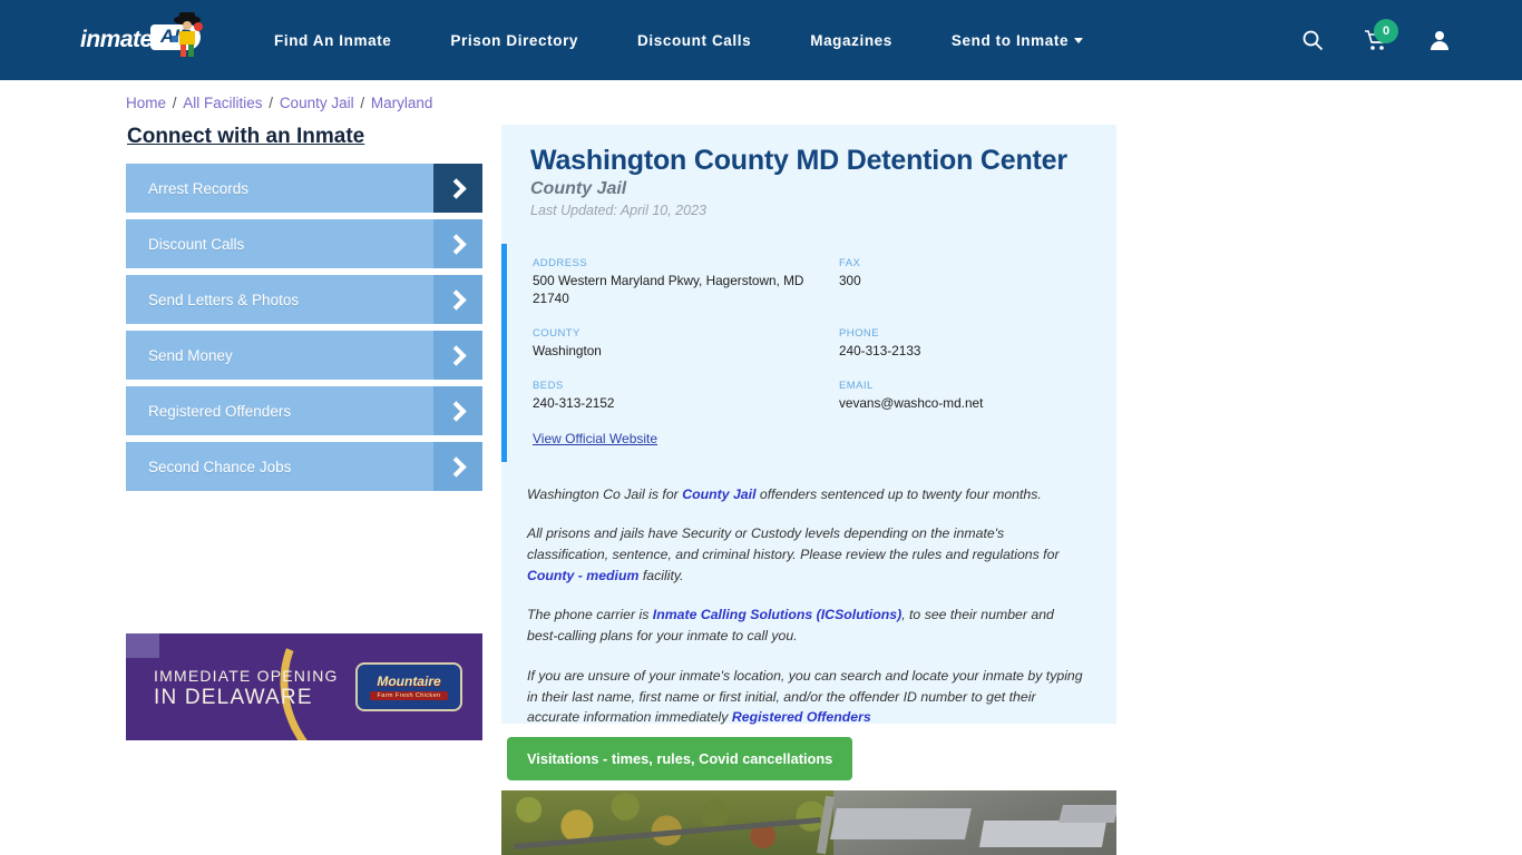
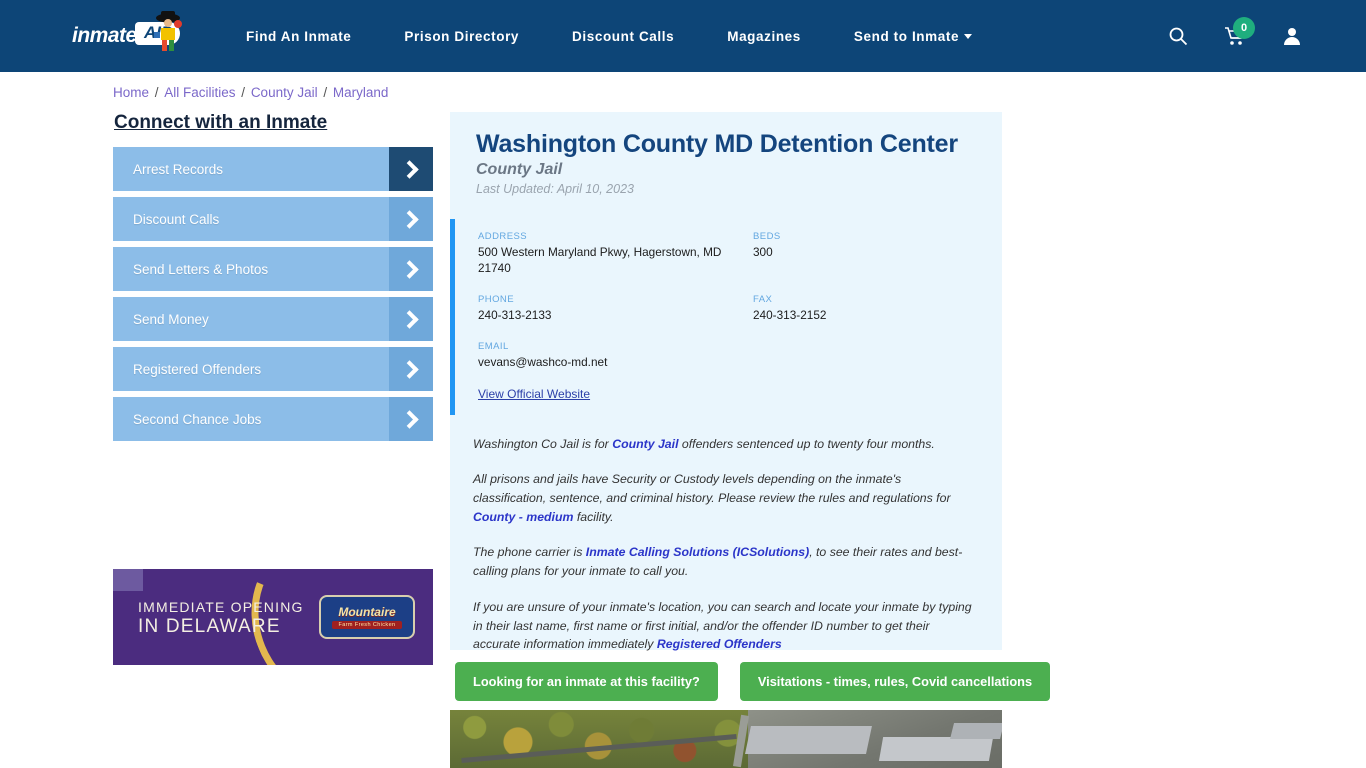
  inmate
  Find An Inmate
  Prison Directory
  Discount Calls
  Magazines
  Send to Inmate
  0
  Home / All Facilities / County Jail / Maryland
  Connect with an Inmate
  Arrest Records
  Discount Calls
  Send Letters & Photos
  Send Money
  Registered Offenders
  Second Chance Jobs
  IMMEDIATE OPENING
  IN DELAWARE
  Mountaire
  Washington County MD Detention Center
  County Jail
  Last Updated: April 10, 2023
  ADDRESS
  500 Western Maryland Pkwy, Hagerstown, MD 21740
- FAX
+ BEDS
  300
- COUNTY
- Washington
  PHONE
  240-313-2133
- BEDS
+ FAX
  240-313-2152
  EMAIL
  vevans@washco-md.net
  View Official Website
  Washington Co Jail is for County Jail offenders sentenced up to twenty four months.
  All prisons and jails have Security or Custody levels depending on the inmate's classification, sentence, and criminal history. Please review the rules and regulations for County - medium facility.
- The phone carrier is Inmate Calling Solutions (ICSolutions), to see their number and best-calling plans for your inmate to call you.
+ The phone carrier is Inmate Calling Solutions (ICSolutions), to see their rates and best-calling plans for your inmate to call you.
  If you are unsure of your inmate's location, you can search and locate your inmate by typing in their last name, first name or first initial, and/or the offender ID number to get their accurate information immediately Registered Offenders
+ Looking for an inmate at this facility?
  Visitations - times, rules, Covid cancellations
